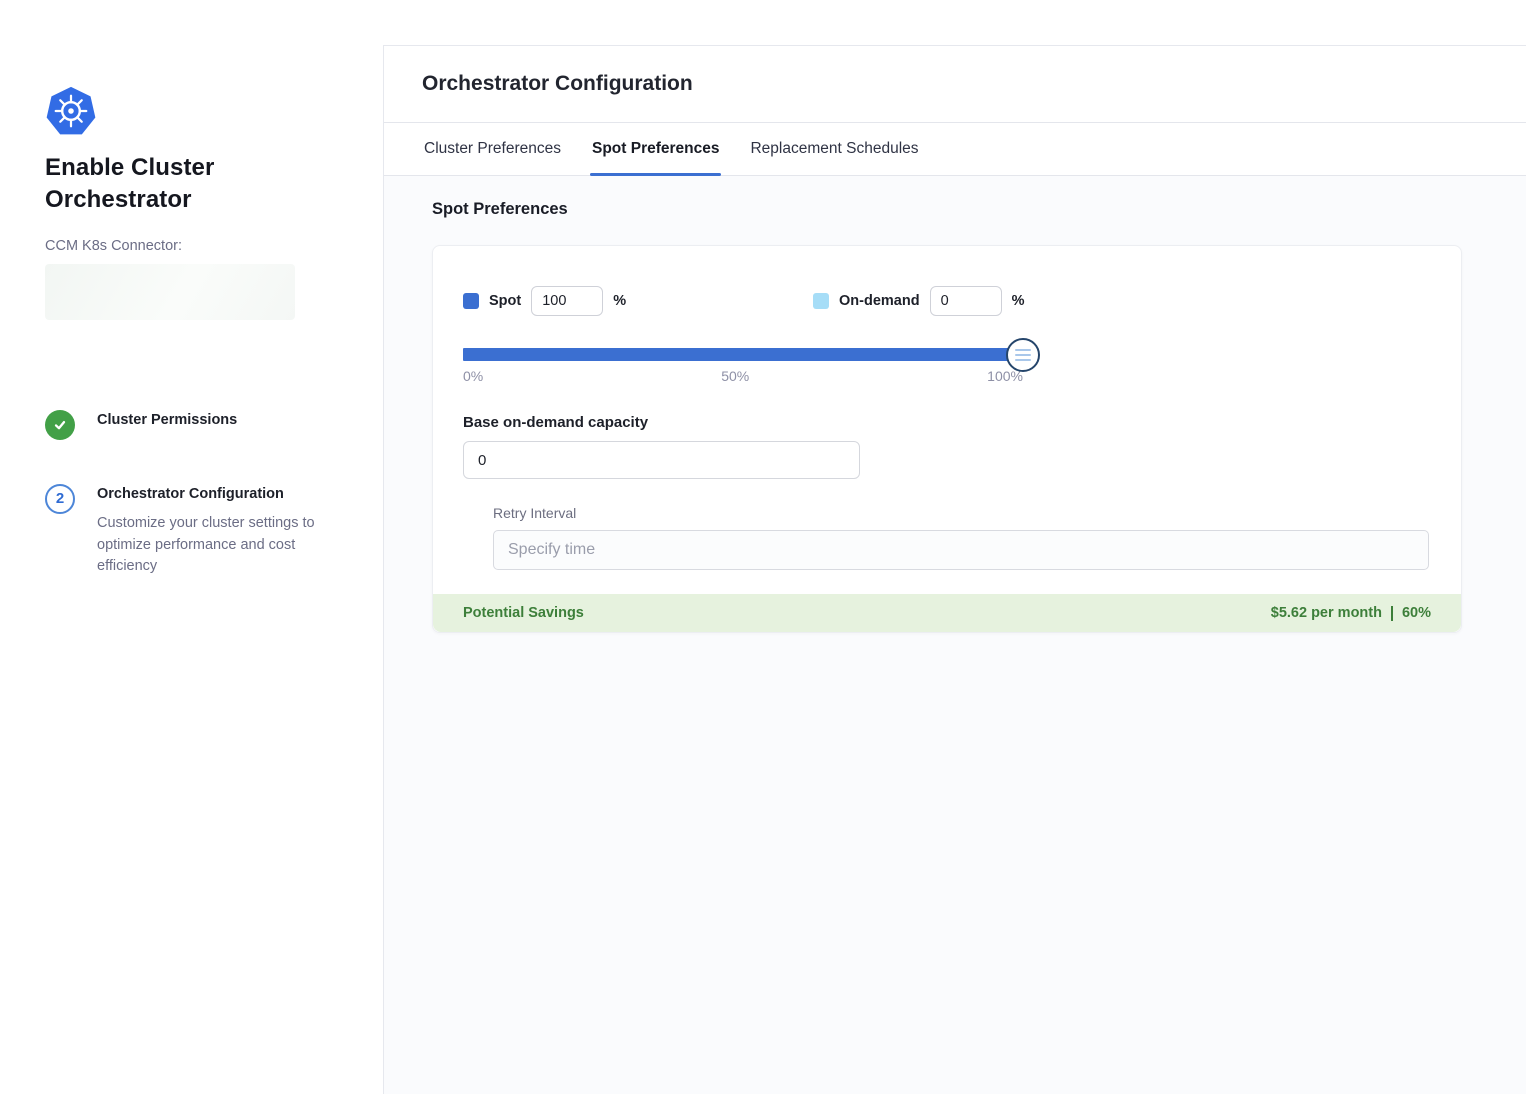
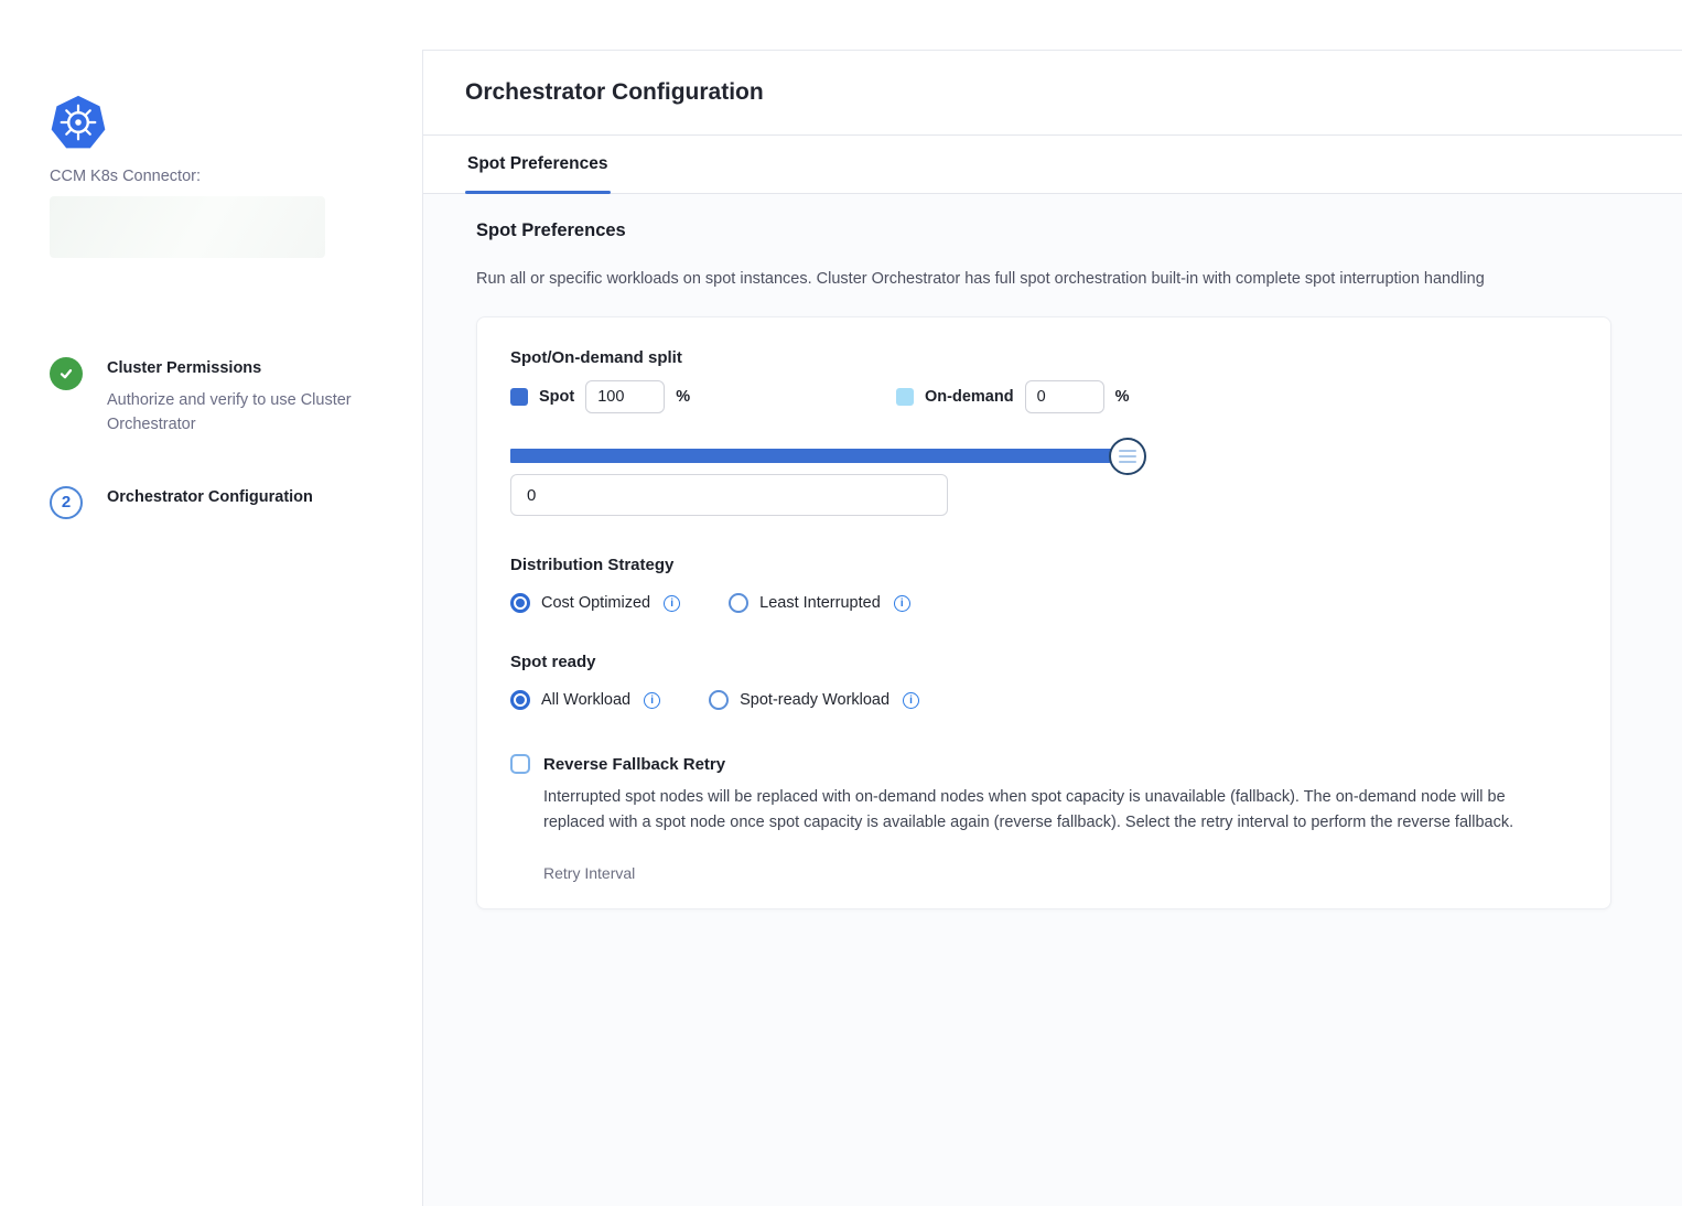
- Enable Cluster Orchestrator
  CCM K8s Connector:
  Cluster Permissions
+ Authorize and verify to use Cluster Orchestrator
  2
  Orchestrator Configuration
- Customize your cluster settings to optimize performance and cost efficiency
  Orchestrator Configuration
- Cluster Preferences
  Spot Preferences
- Replacement Schedules
  Spot Preferences
+ Run all or specific workloads on spot instances. Cluster Orchestrator has full spot orchestration built-in with complete spot interruption handling
+ Spot/On-demand split
  Spot
  100
  %
  On-demand
  0
  %
- 0%
- 50%
- 100%
- Base on-demand capacity
  0
+ Distribution Strategy
+ Cost Optimized
+ Least Interrupted
+ Spot ready
+ All Workload
+ Spot-ready Workload
+ Reverse Fallback Retry
+ Interrupted spot nodes will be replaced with on-demand nodes when spot capacity is unavailable (fallback). The on-demand node will be replaced with a spot node once spot capacity is available again (reverse fallback). Select the retry interval to perform the reverse fallback.
  Retry Interval
- Specify time
- Potential Savings
- $5.62 per month
- 60%
